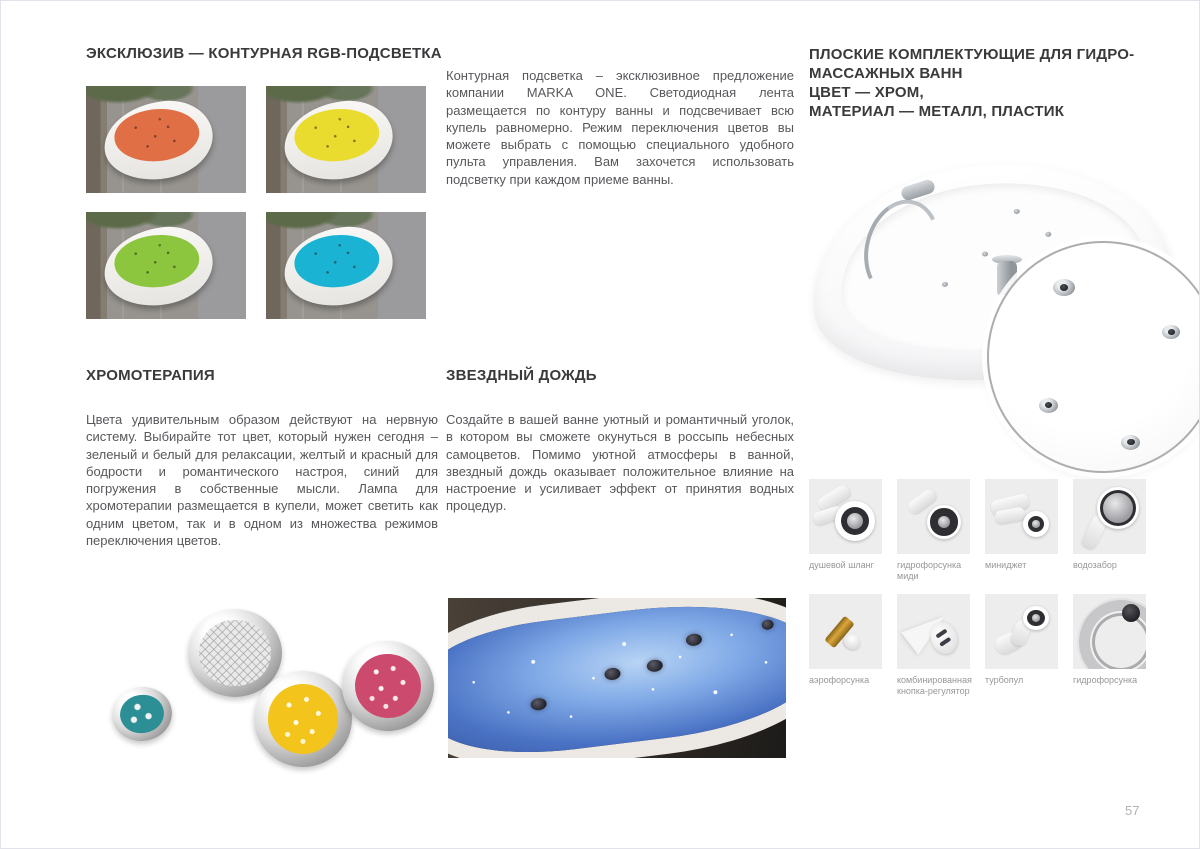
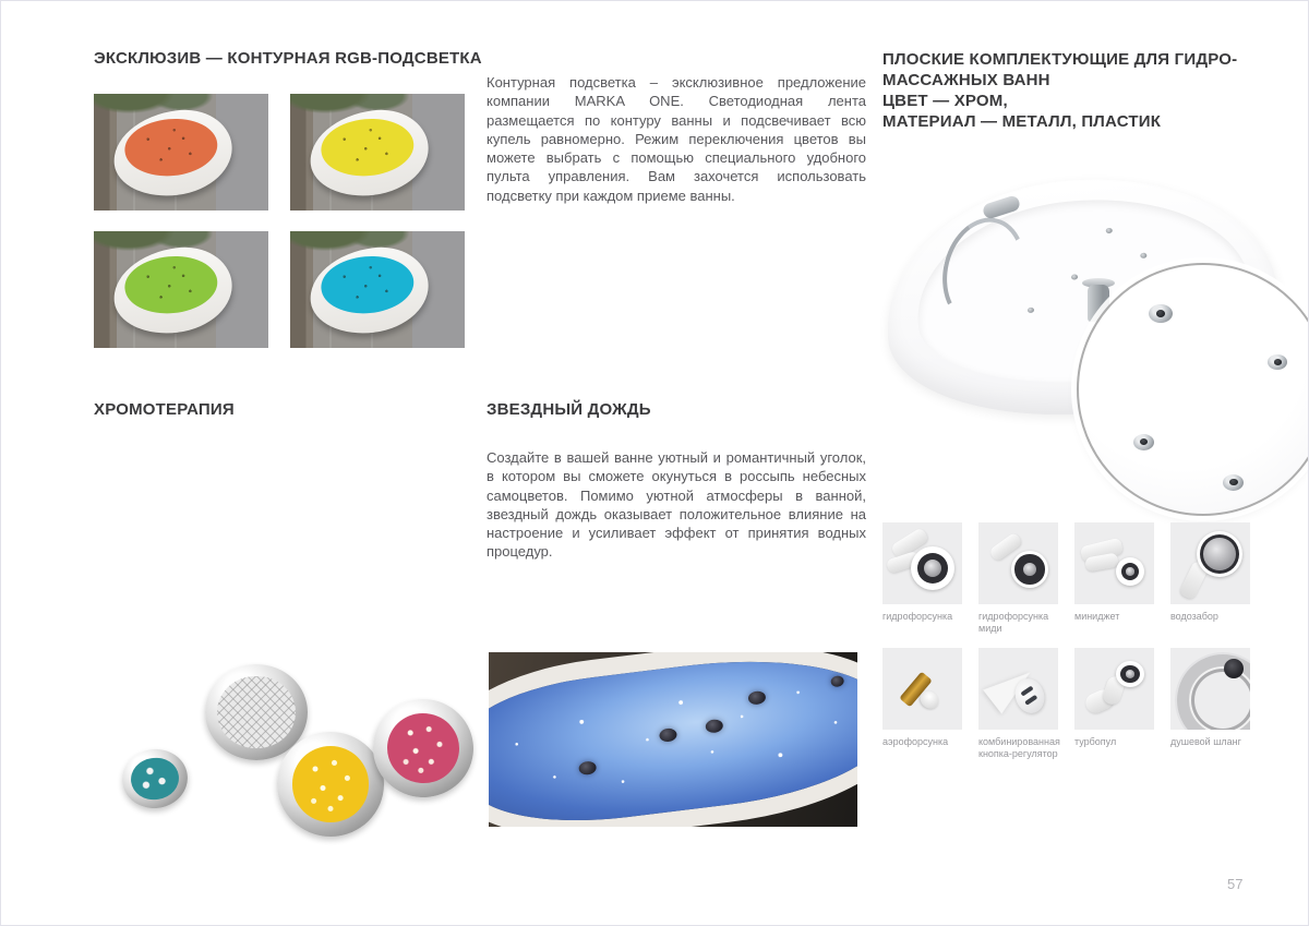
  ЭКСКЛЮЗИВ — КОНТУРНАЯ RGB-ПОДСВЕТКА
  ХРОМОТЕРАПИЯ
- Цвета удивительным образом действуют на нервную систему. Выбирайте тот цвет, который нужен сегодня – зеленый и белый для релаксации, желтый и красный для бодрости и романтического настроя, синий для погружения в собственные мысли. Лампа для хромотерапии размещается в купели, может светить как одним цветом, так и в одном из множества режимов переключения цветов.
  Контурная подсветка – эксклюзивное предложение компании MARKA ONE. Светодиодная лента размещается по контуру ванны и подсвечивает всю купель равномерно. Режим переключения цветов вы можете выбрать с помощью специального удобного пульта управления. Вам захочется использовать подсветку при каждом приеме ванны.
  ЗВЕЗДНЫЙ ДОЖДЬ
  Создайте в вашей ванне уютный и романтичный уголок, в котором вы сможете окунуться в россыпь небесных самоцветов. Помимо уютной атмосферы в ванной, звездный дождь оказывает положительное влияние на настроение и усиливает эффект от принятия водных процедур.
  ПЛОСКИЕ КОМПЛЕКТУЮЩИЕ ДЛЯ ГИДРО-
  МАССАЖНЫХ ВАНН
  ЦВЕТ — ХРОМ,
  МАТЕРИАЛ — МЕТАЛЛ, ПЛАСТИК
- душевой шланг
+ гидрофорсунка
  гидрофорсунка миди
  миниджет
  водозабор
  аэрофорсунка
  комбинированная кнопка-регулятор
  турбопул
- гидрофорсунка
+ душевой шланг
  57
